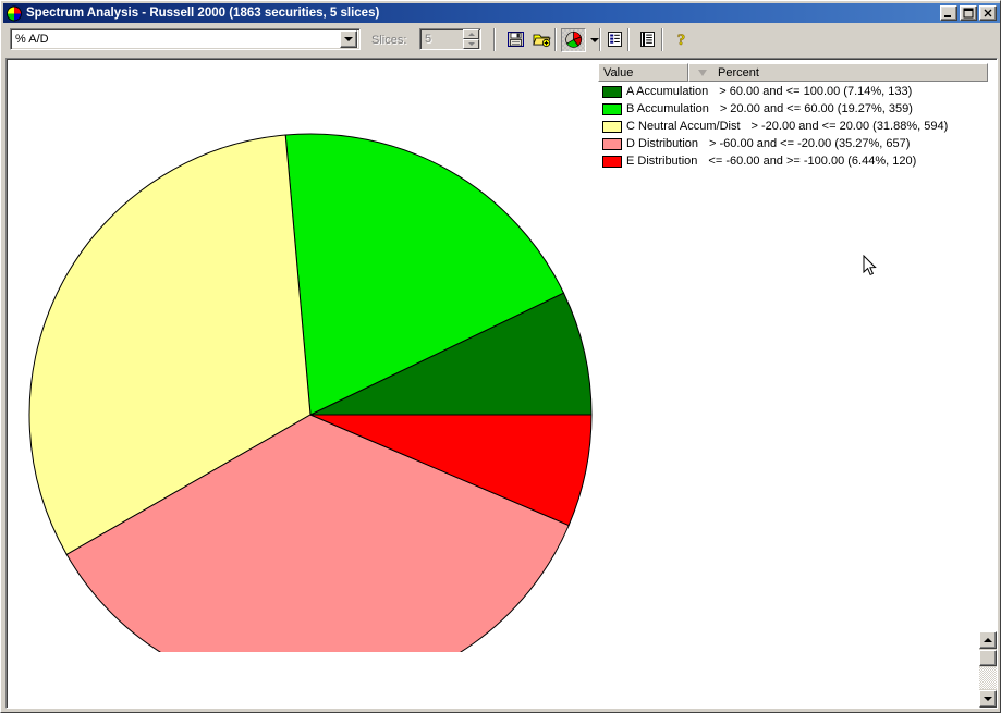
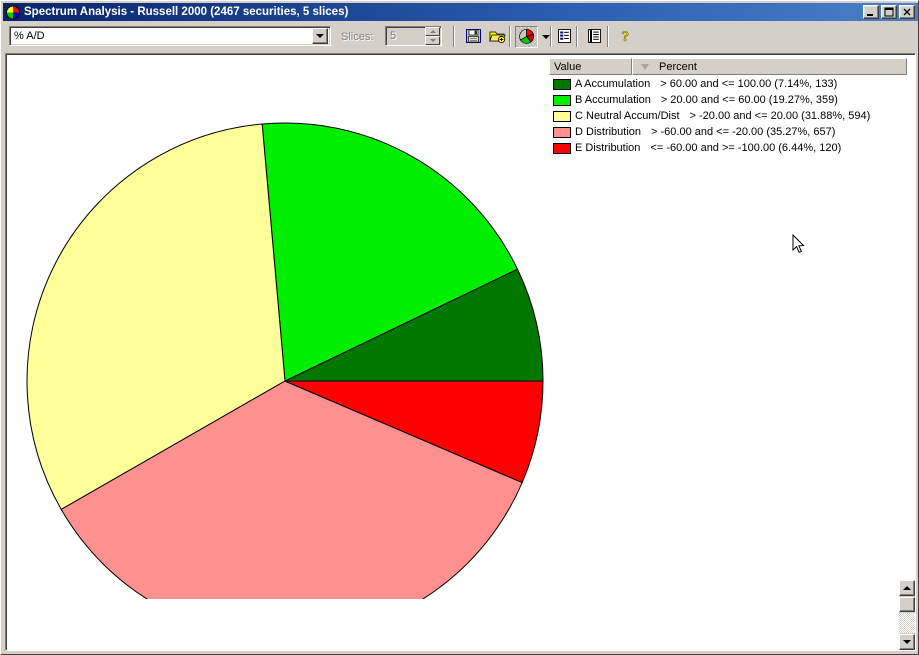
- Spectrum Analysis - Russell 2000 (1863 securities, 5 slices)
+ Spectrum Analysis - Russell 2000 (2467 securities, 5 slices)
  % A/D
  Slices:
  5
  ?
  Value
  Percent
  A Accumulation
  > 60.00 and <= 100.00 (7.14%, 133)
  B Accumulation
  > 20.00 and <= 60.00 (19.27%, 359)
  C Neutral Accum/Dist
  > -20.00 and <= 20.00 (31.88%, 594)
  D Distribution
  > -60.00 and <= -20.00 (35.27%, 657)
  E Distribution
  <= -60.00 and >= -100.00 (6.44%, 120)
